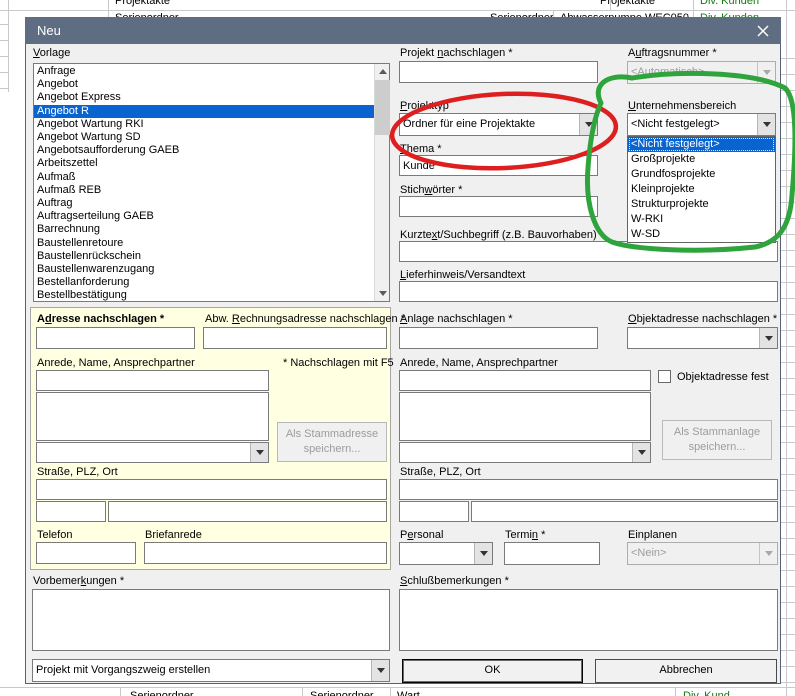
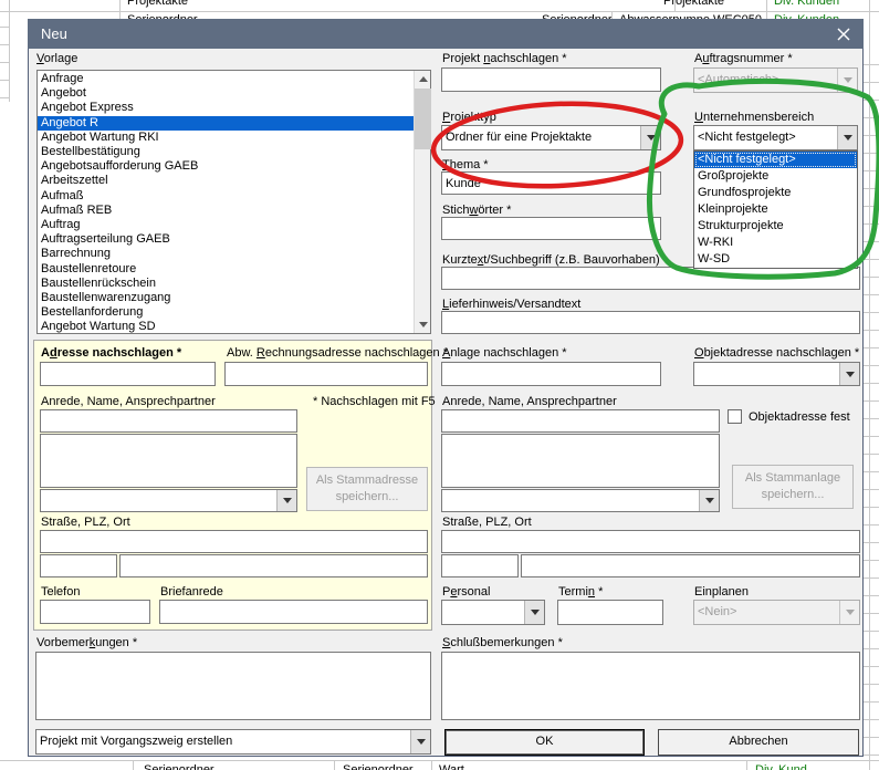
  Projektakte
  Pojektakte
  Div. Kunden
  Neu
  Vorlage
  Anfrage
  Angebot
  Angebot Express
  Angebot R
  Angebot Wartung RKI
- Angebot Wartung SD
+ Bestellbestätigung
  Angebotsaufforderung GAEB
  Arbeitszettel
  Aufmaß
  Aufmaß REB
  Auftrag
  Auftragserteilung GAEB
  Barrechnung
  Baustellenretoure
  Baustellenrückschein
  Baustellenwarenzugang
  Bestellanforderung
- Bestellbestätigung
+ Angebot Wartung SD
  Projekt nachschlagen *
  Auftragsnummer *
  Projeyp
  Ordner für eine Projektakte
  Unternehmensbereich
  <Nicht festgelegt>
  <Nicht festgelegt>
  Großprojekte
  Grundfosprojekte
  Kleinprojekte
  Strukturprojekte
  W-RKI
  W-SD
  hema *
  Kunde
  Stichwörter *
  Kurztext/Suchbegriff (z.B. Bauvorhaben)
  Lieferhinweis/Versandtext
  Adresse nachschlagen *
  Abw. Rechnungsadresse nachschlagen *
  Anrede, Name, Ansprechpartner
  * Nachschlagen mit F5
  Als Stammadresse speichern...
  Straße, PLZ, Ort
  Telefon
  Briefanrede
  Anlage nachschlagen *
  Objektadresse nachschlagen *
  Anrede, Name, Ansprechpartner
  Objektadresse fest
  Als Stammanlage speichern...
  Straße, PLZ, Ort
  Personal
  Termin *
  Einplanen
  <Nein>
  Vorbemerkungen *
  Schlußbemerkungen *
  Projekt mit Vorgangszweig erstellen
  OK
  Abbrechen
